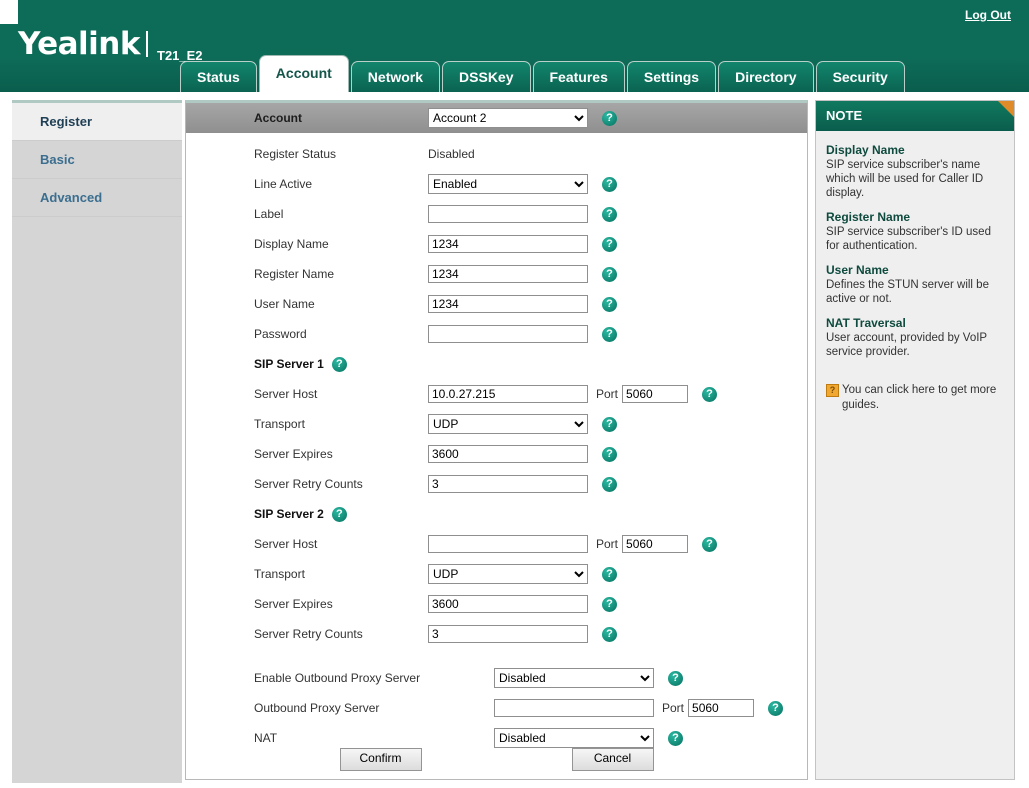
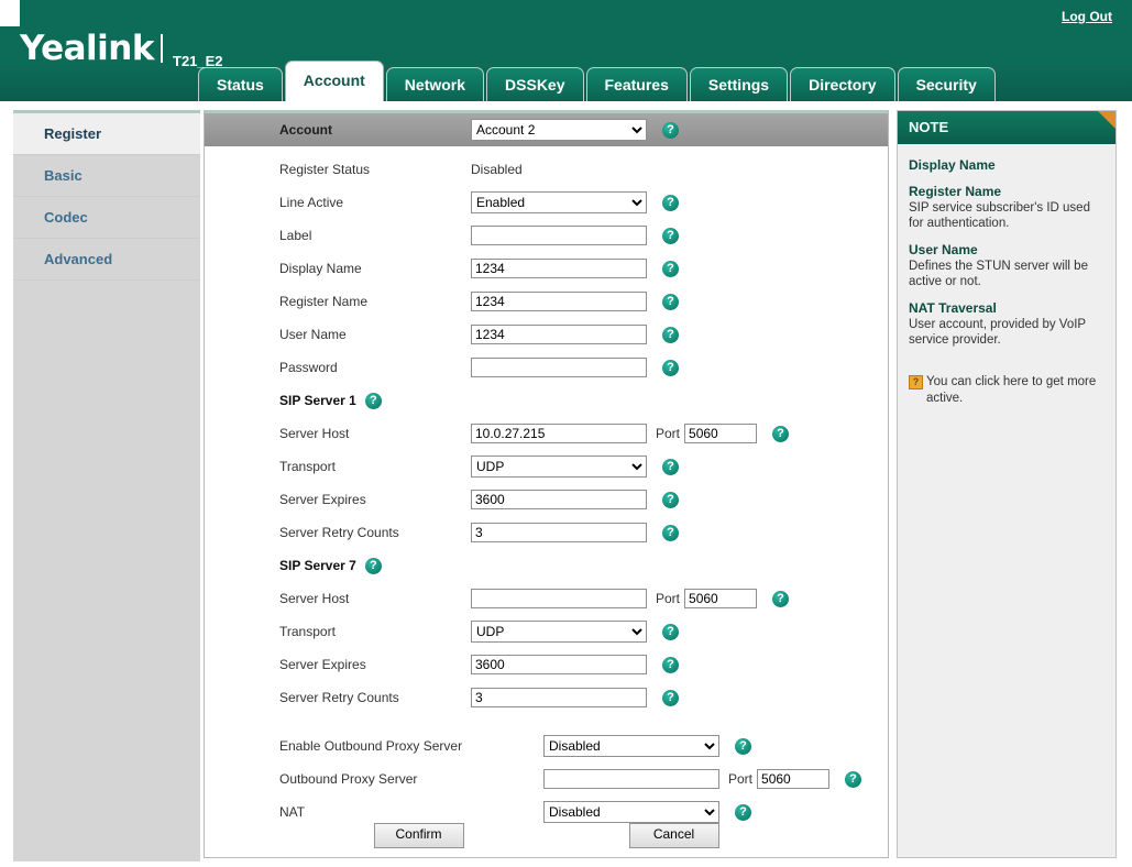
  Log Out
  Yealink
  T21_E2
  Status
  Account
  Network
  DSSKey
  Features
  Settings
  Directory
  Security
  Register
  Basic
+ Codec
  Advanced
  Account
  Account 2
  ?
  Register Status
  Disabled
  Line Active
  Enabled
  ?
  Label
  ?
  Display Name
  1234
  ?
  Register Name
  1234
  ?
  User Name
  1234
  ?
  Password
  ?
  SIP Server 1
  ?
  Server Host
  10.0.27.215
  Port
  5060
  ?
  Transport
  UDP
  ?
  Server Expires
  3600
  ?
  Server Retry Counts
  3
  ?
- SIP Server 2
+ SIP Server 7
  ?
  Server Host
  Port
  5060
  ?
  Transport
  UDP
  ?
  Server Expires
  3600
  ?
  Server Retry Counts
  3
  ?
  Enable Outbound Proxy Server
  Disabled
  ?
  Outbound Proxy Server
  Port
  5060
  ?
  NAT
  Disabled
  ?
  Confirm
  Cancel
  NOTE
  Display Name
- SIP service subscriber's name which will be used for Caller ID display.
  Register Name
  SIP service subscriber's ID used for authentication.
  User Name
  Defines the STUN server will be active or not.
  NAT Traversal
  User account, provided by VoIP service provider.
  ?
- You can click here to get more guides.
+ You can click here to get more active.
